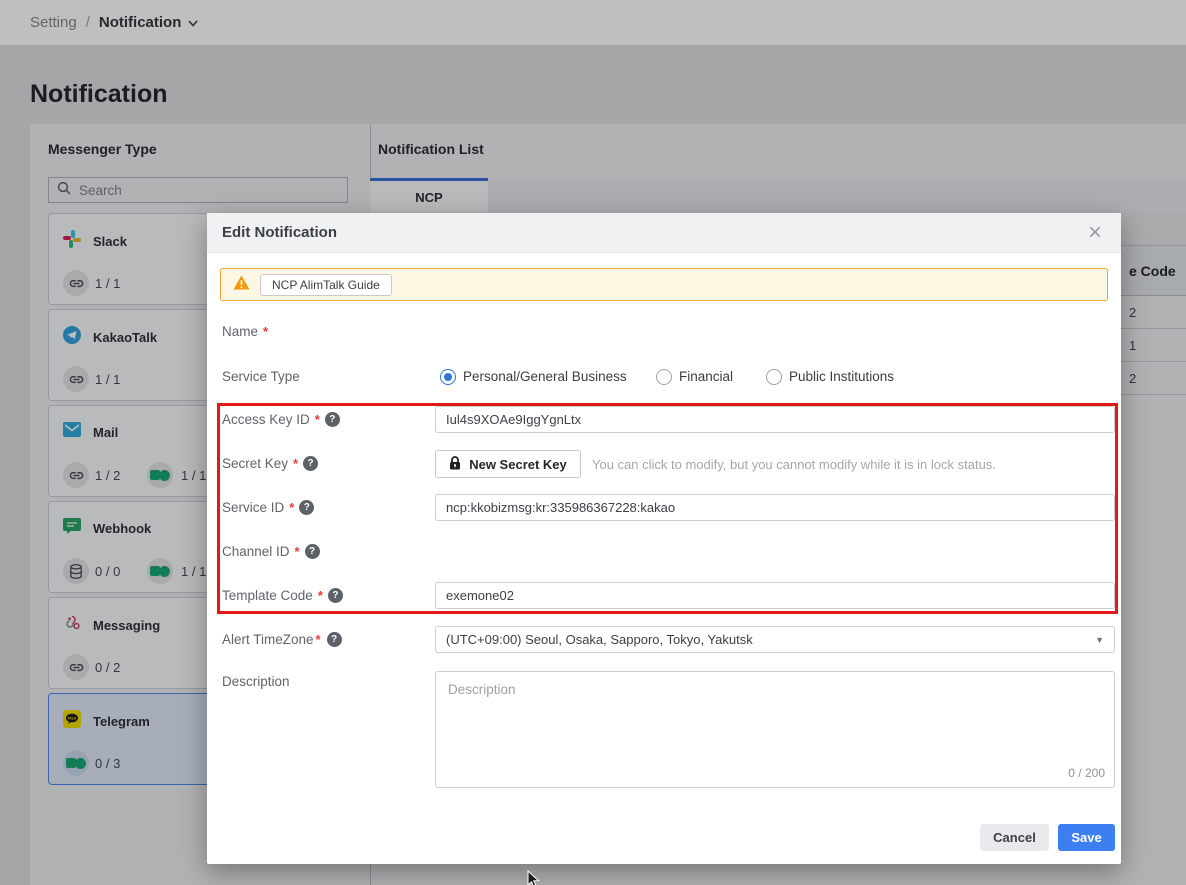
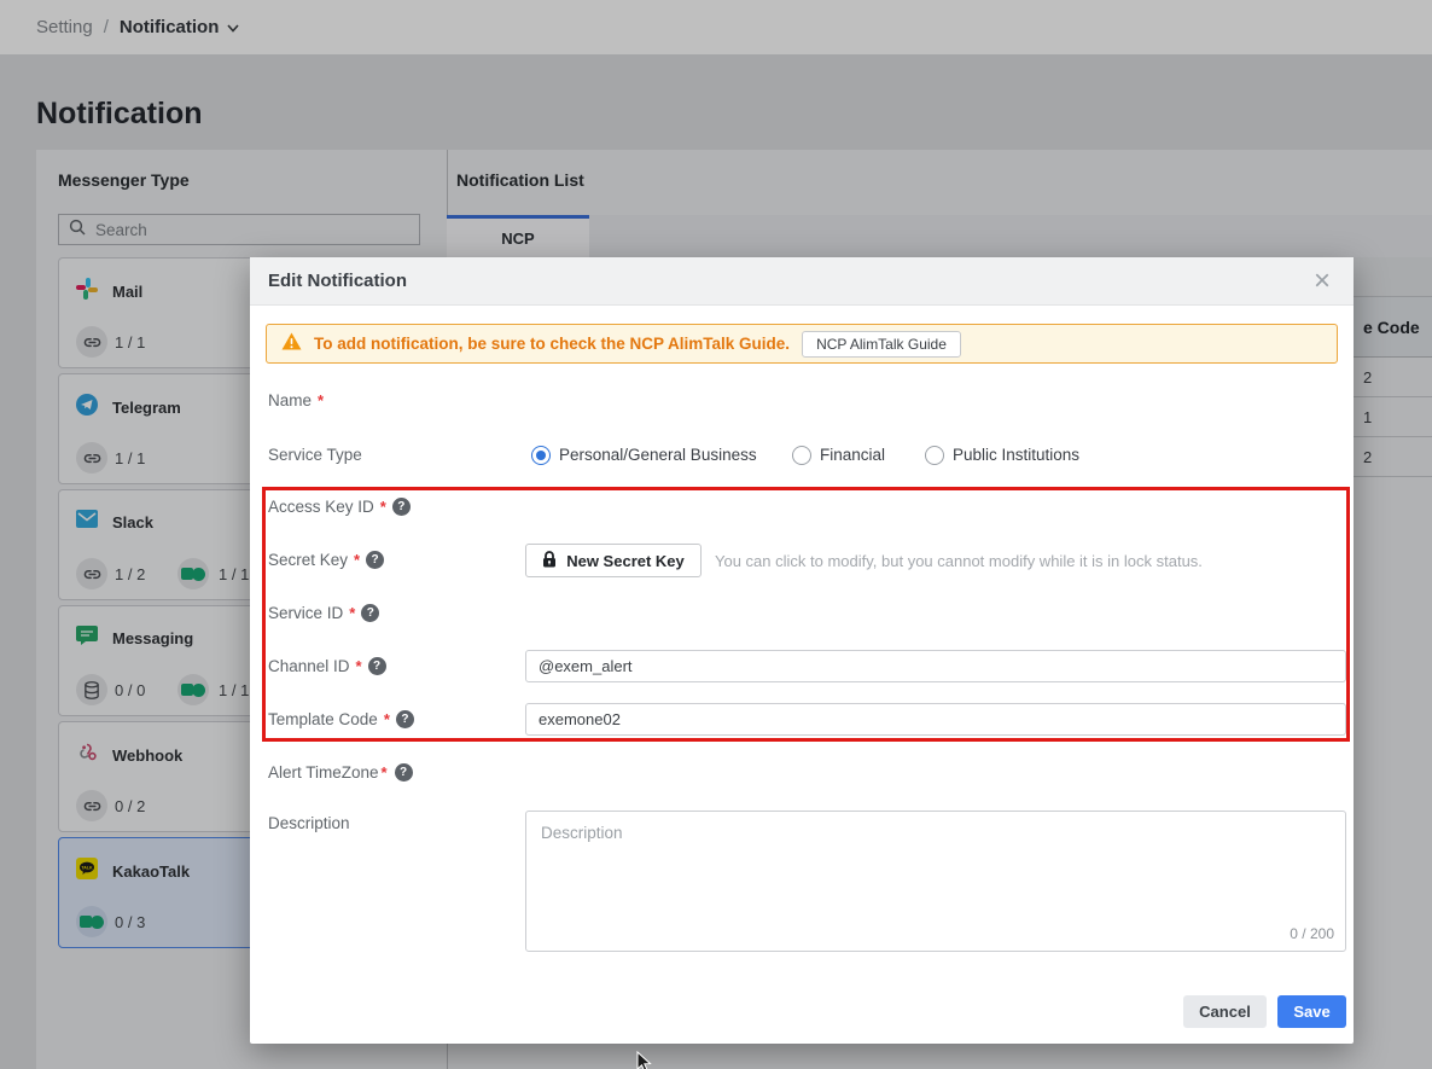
  Setting
  /
  Notification
  Notification
  Messenger Type
  Search
- Slack
+ Mail
  1 / 1
- KakaoTalk
+ Telegram
  1 / 1
- Mail
+ Slack
  1 / 2
  1 / 1
- Webhook
+ Messaging
  0 / 0
  1 / 1
- Messaging
+ Webhook
  0 / 2
- Telegram
+ KakaoTalk
  0 / 3
  Notification List
  NCP
  e Code
  2
  1
  2
  Edit Notification
  ×
+ To add notification, be sure to check the NCP AlimTalk Guide.
  NCP AlimTalk Guide
  Name
  *
  Service Type
  Personal/General Business
  Financial
  Public Institutions
  Access Key ID
  *
  ?
- Iul4s9XOAe9IggYgnLtx
  Secret Key
  *
  ?
  New Secret Key
  You can click to modify, but you cannot modify while it is in lock status.
  Service ID
  *
  ?
- ncp:kkobizmsg:kr:335986367228:kakao
  Channel ID
  *
  ?
+ @exem_alert
  Template Code
  *
  ?
  exemone02
  Alert TimeZone
  *
  ?
- (UTC+09:00) Seoul, Osaka, Sapporo, Tokyo, Yakutsk
- ▼
  Description
  Description
  0 / 200
  Cancel
  Save
